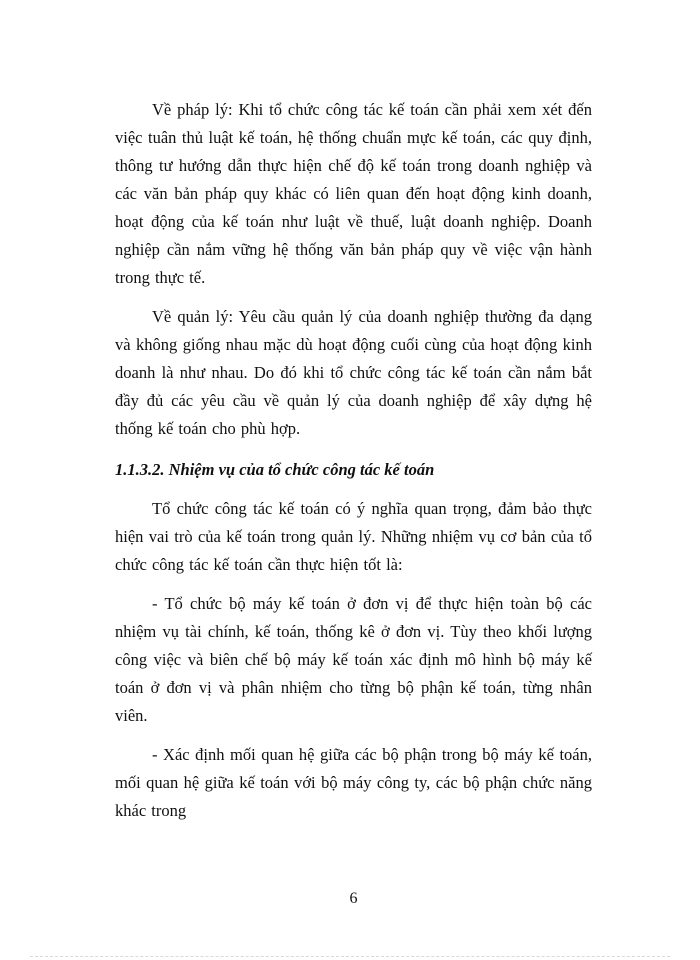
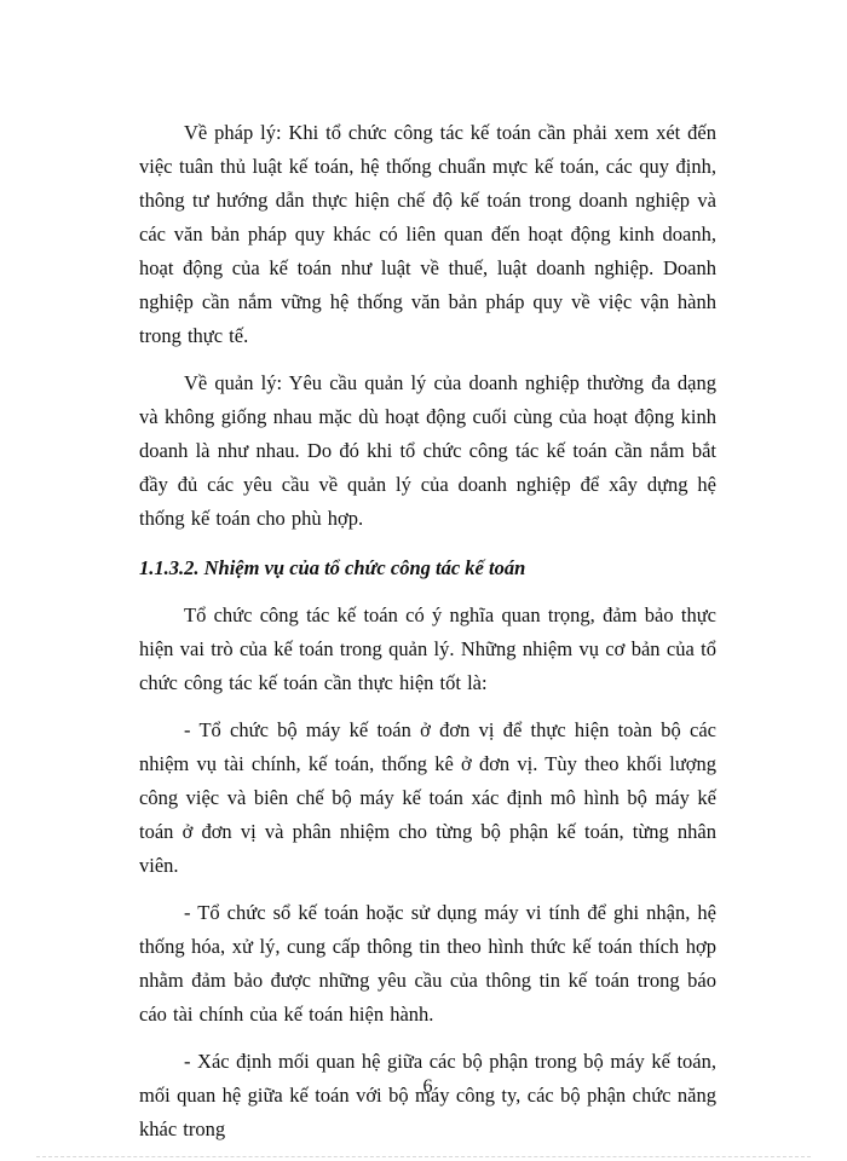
  Về pháp lý: Khi tổ chức công tác kế toán cần phải xem xét đến việc tuân thủ luật kế toán, hệ thống chuẩn mực kế toán, các quy định, thông tư hướng dẫn thực hiện chế độ kế toán trong doanh nghiệp và các văn bản pháp quy khác có liên quan đến hoạt động kinh doanh, hoạt động của kế toán như luật về thuế, luật doanh nghiệp. Doanh nghiệp cần nắm vững hệ thống văn bản pháp quy về việc vận hành trong thực tế.
  Về quản lý: Yêu cầu quản lý của doanh nghiệp thường đa dạng và không giống nhau mặc dù hoạt động cuối cùng của hoạt động kinh doanh là như nhau. Do đó khi tổ chức công tác kế toán cần nắm bắt đầy đủ các yêu cầu về quản lý của doanh nghiệp để xây dựng hệ thống kế toán cho phù hợp.
  1.1.3.2. Nhiệm vụ của tổ chức công tác kế toán
  Tổ chức công tác kế toán có ý nghĩa quan trọng, đảm bảo thực hiện vai trò của kế toán trong quản lý. Những nhiệm vụ cơ bản của tổ chức công tác kế toán cần thực hiện tốt là:
  - Tổ chức bộ máy kế toán ở đơn vị để thực hiện toàn bộ các nhiệm vụ tài chính, kế toán, thống kê ở đơn vị. Tùy theo khối lượng công việc và biên chế bộ máy kế toán xác định mô hình bộ máy kế toán ở đơn vị và phân nhiệm cho từng bộ phận kế toán, từng nhân viên.
+ - Tổ chức sổ kế toán hoặc sử dụng máy vi tính để ghi nhận, hệ thống hóa, xử lý, cung cấp thông tin theo hình thức kế toán thích hợp nhằm đảm bảo được những yêu cầu của thông tin kế toán trong báo cáo tài chính của kế toán hiện hành.
  - Xác định mối quan hệ giữa các bộ phận trong bộ máy kế toán, mối quan hệ giữa kế toán với bộ máy công ty, các bộ phận chức năng khác trong
  6
